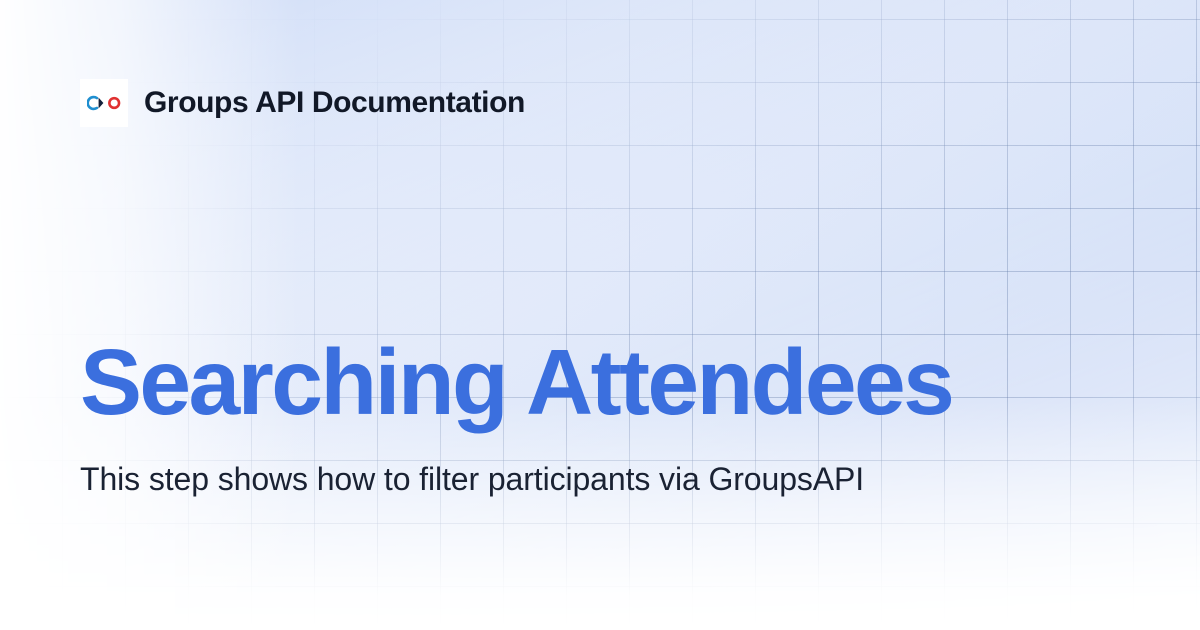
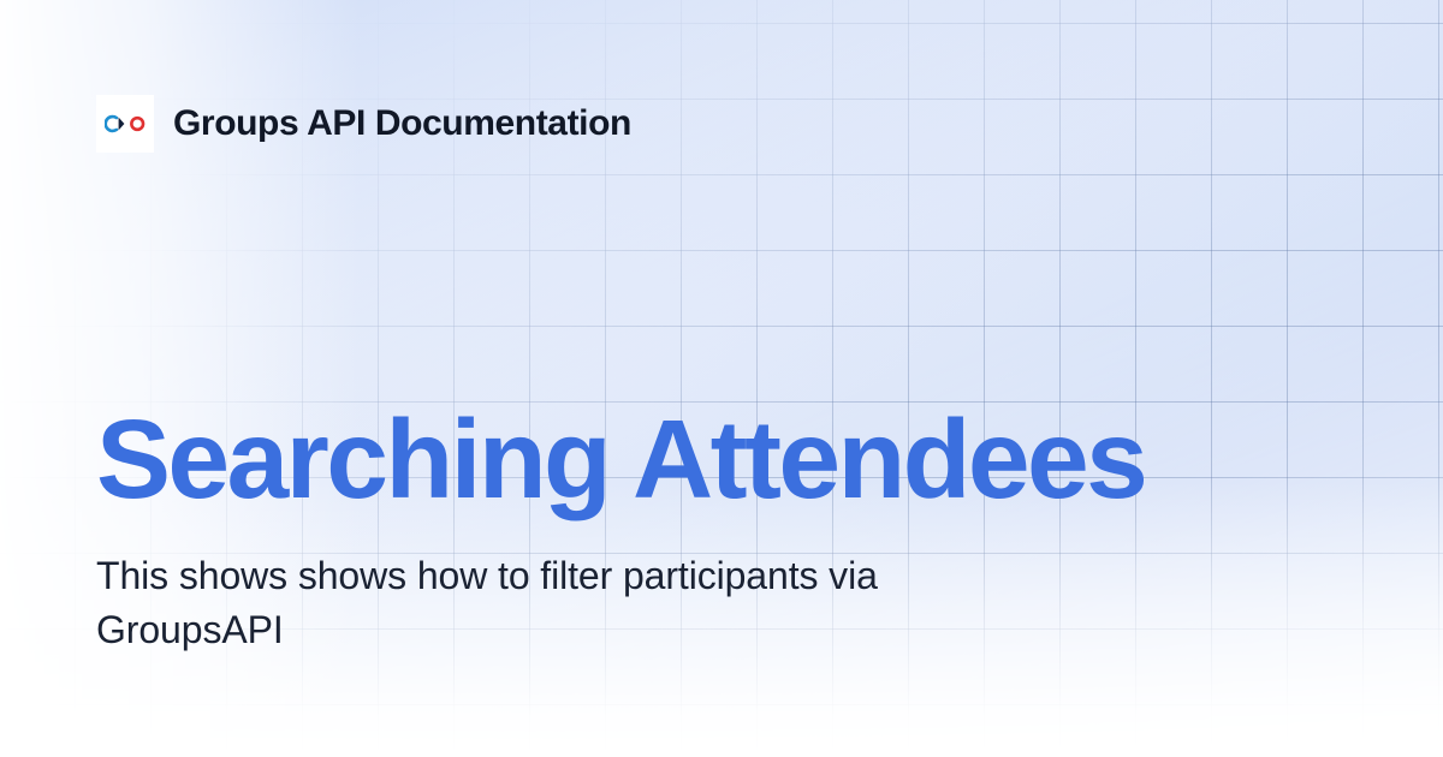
  Groups API Documentation
  Searching Attendees
- This step shows how to filter participants via GroupsAPI
+ This shows shows how to filter participants via GroupsAPI
